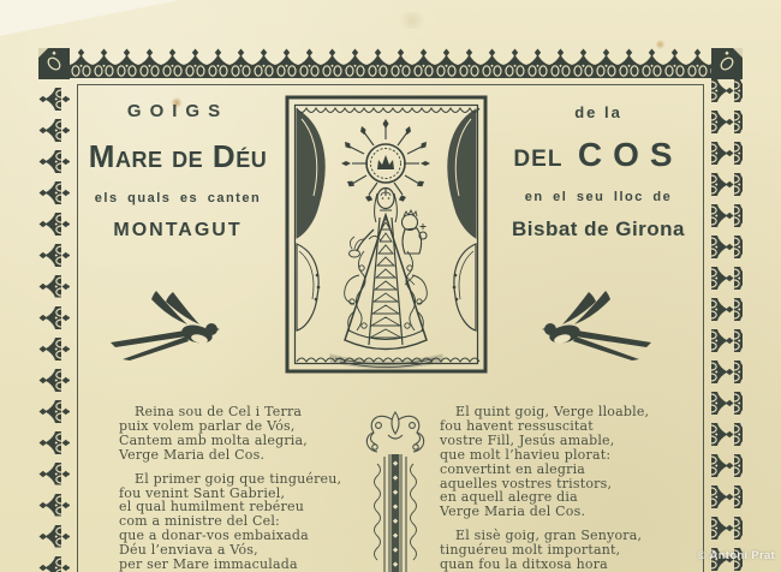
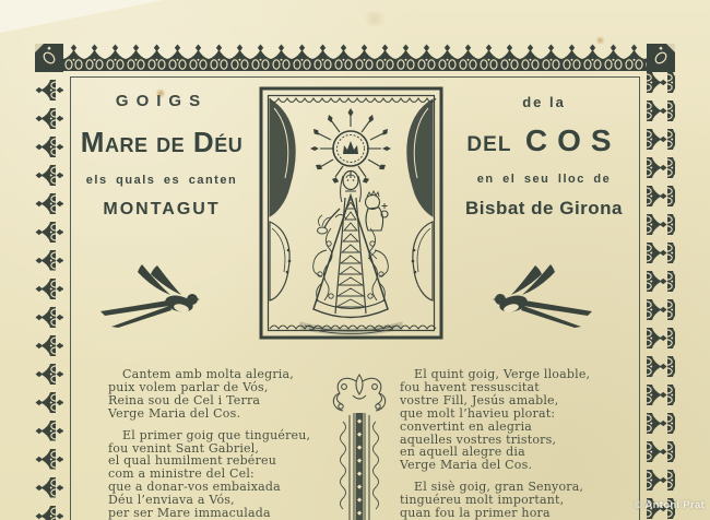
  GOIGS
  Mare de Déu
  els quals es canten
  MONTAGUT
  de la
  DEL COS
  en el seu lloc de
  Bisbat de Girona
- Reina sou de Cel i Terra
+ Cantem amb molta alegria,
  puix volem parlar de Vós,
- Cantem amb molta alegria,
+ Reina sou de Cel i Terra
  Verge Maria del Cos.
  El primer goig que tinguéreu,
  fou venint Sant Gabriel,
  el qual humilment rebéreu
  com a ministre del Cel:
  que a donar-vos embaixada
  Déu l’enviava a Vós,
  per ser Mare immaculada
  El quint goig, Verge lloable,
  fou havent ressuscitat
  vostre Fill, Jesús amable,
  que molt l’havieu plorat:
  convertint en alegria
  aquelles vostres tristors,
  en aquell alegre dia
  Verge Maria del Cos.
  El sisè goig, gran Senyora,
  tinguéreu molt important,
- quan fou la ditxosa hora
+ quan fou la primer hora
  © Antoni Prat
